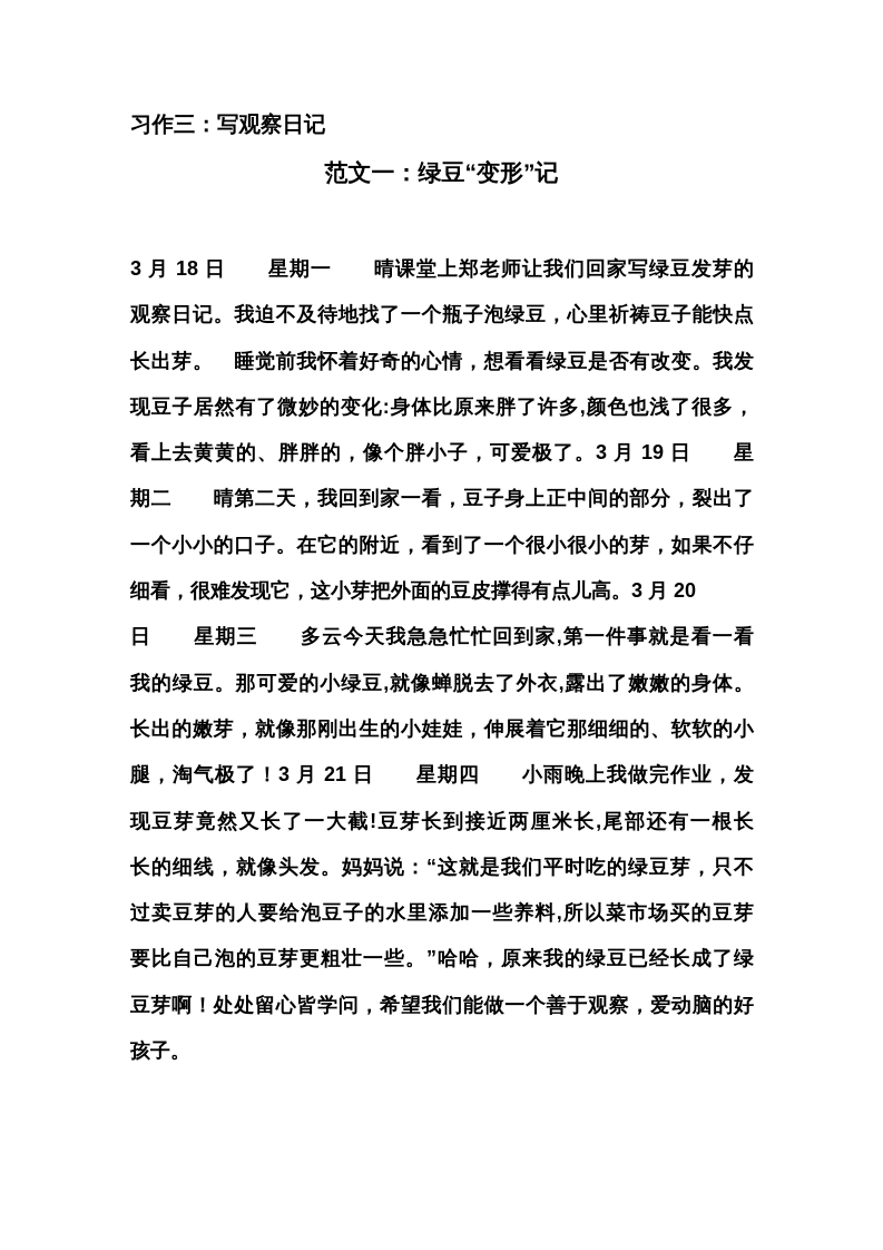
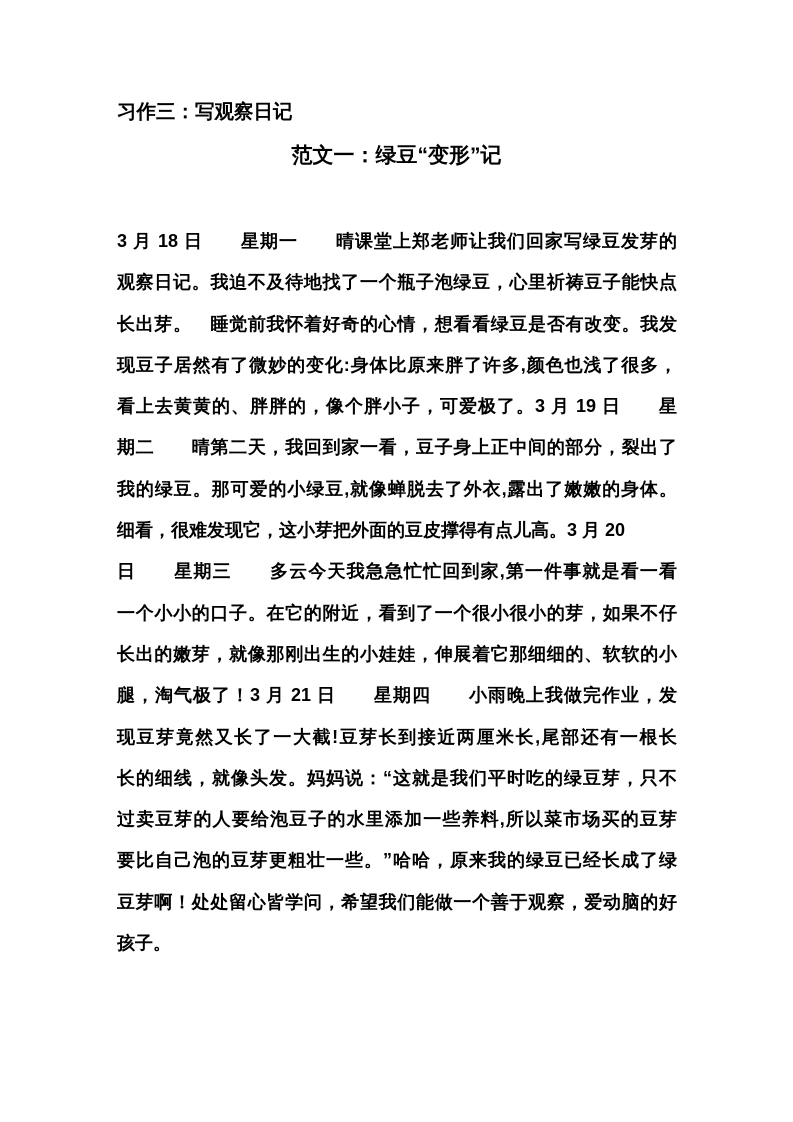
  习作三：写观察日记
  范文一：绿豆“变形”记
  3 月 18 日 星期一 晴课堂上郑老师让我们回家写绿豆发芽的
  观察日记。我迫不及待地找了一个瓶子泡绿豆，心里祈祷豆子能快点
  长出芽。 睡觉前我怀着好奇的心情，想看看绿豆是否有改变。我发
  现豆子居然有了微妙的变化:身体比原来胖了许多,颜色也浅了很多，
  看上去黄黄的、胖胖的，像个胖小子，可爱极了。3 月 19 日 星
  期二 晴第二天，我回到家一看，豆子身上正中间的部分，裂出了
- 一个小小的口子。在它的附近，看到了一个很小很小的芽，如果不仔
+ 我的绿豆。那可爱的小绿豆,就像蝉脱去了外衣,露出了嫩嫩的身体。
  细看，很难发现它，这小芽把外面的豆皮撑得有点儿高。3 月 20
  日 星期三 多云今天我急急忙忙回到家,第一件事就是看一看
- 我的绿豆。那可爱的小绿豆,就像蝉脱去了外衣,露出了嫩嫩的身体。
+ 一个小小的口子。在它的附近，看到了一个很小很小的芽，如果不仔
  长出的嫩芽，就像那刚出生的小娃娃，伸展着它那细细的、软软的小
  腿，淘气极了！3 月 21 日 星期四 小雨晚上我做完作业，发
  现豆芽竟然又长了一大截!豆芽长到接近两厘米长,尾部还有一根长
  长的细线，就像头发。妈妈说：“这就是我们平时吃的绿豆芽，只不
  过卖豆芽的人要给泡豆子的水里添加一些养料,所以菜市场买的豆芽
  要比自己泡的豆芽更粗壮一些。”哈哈，原来我的绿豆已经长成了绿
  豆芽啊！处处留心皆学问，希望我们能做一个善于观察，爱动脑的好
  孩子。
